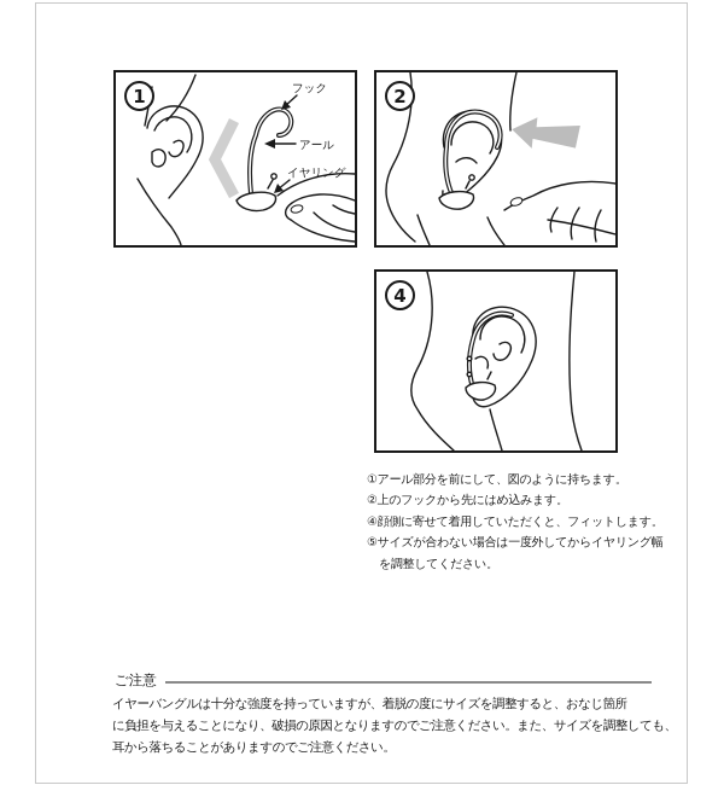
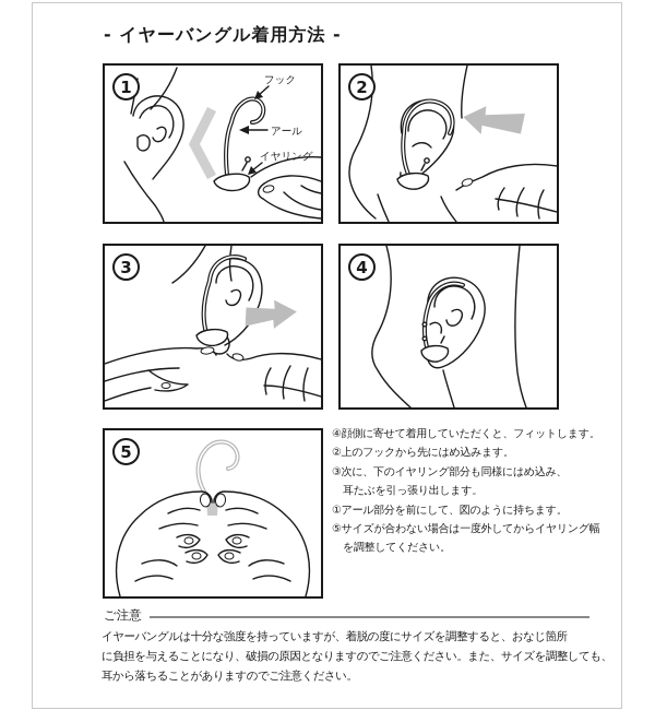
+ - イヤーバングル着用方法 -
  1
  フック
  アール
  イヤリング
  2
+ 3
  4
+ 5
- ①アール部分を前にして、図のように持ちます。
+ ④顔側に寄せて着用していただくと、フィットします。
  ②上のフックから先にはめ込みます。
+ ③次に、下のイヤリング部分も同様にはめ込み、
+ 耳たぶを引っ張り出します。
- ④顔側に寄せて着用していただくと、フィットします。
+ ①アール部分を前にして、図のように持ちます。
  ⑤サイズが合わない場合は一度外してからイヤリング幅
  を調整してください。
  ご注意
  イヤーバングルは十分な強度を持っていますが、着脱の度にサイズを調整すると、おなじ箇所
  に負担を与えることになり、破損の原因となりますのでご注意ください。また、サイズを調整しても、
  耳から落ちることがありますのでご注意ください。
